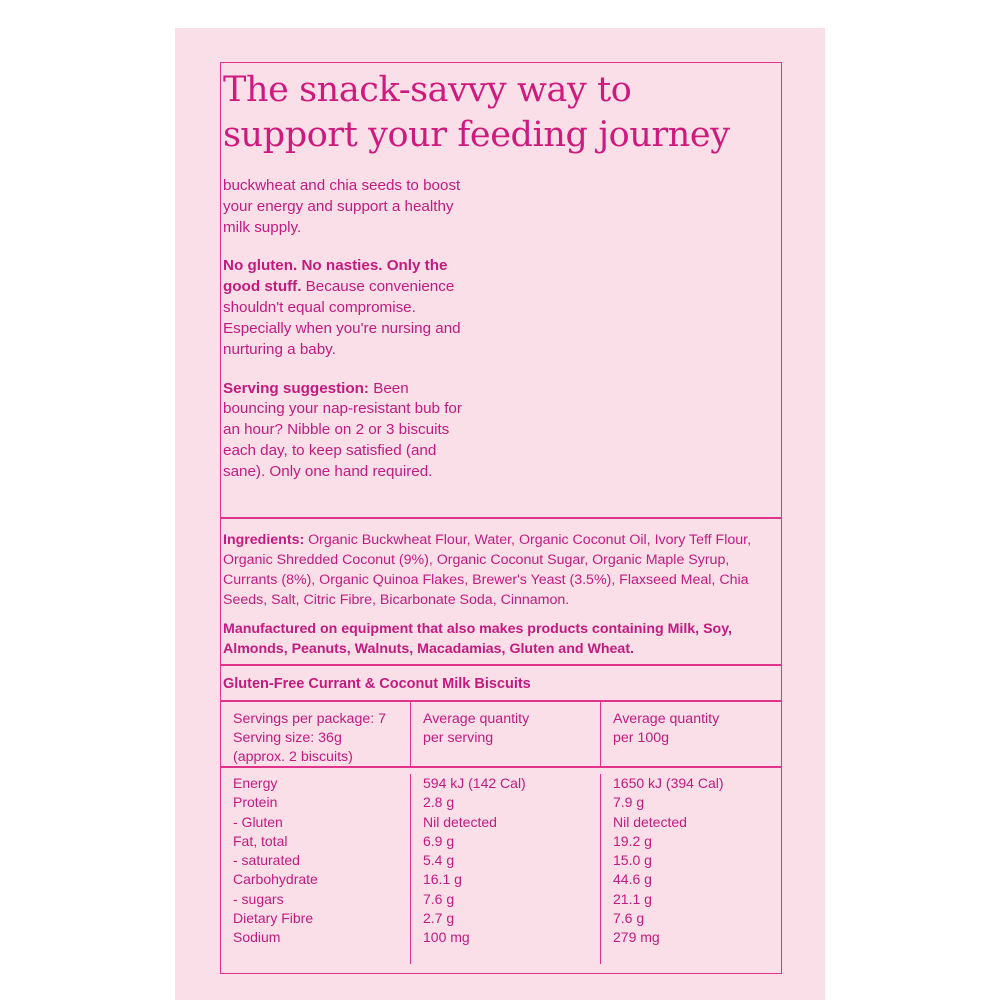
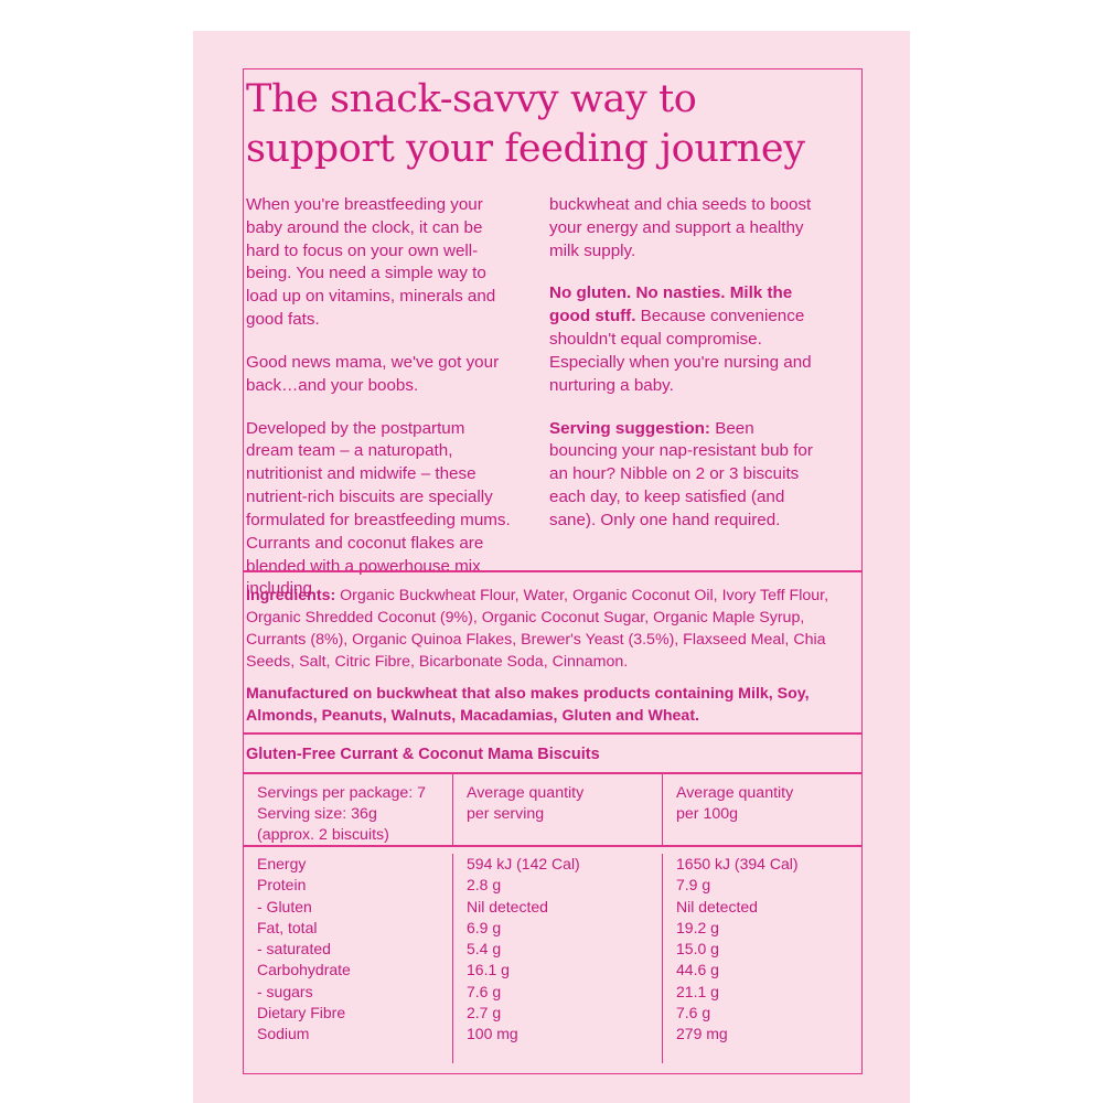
  The snack-savvy way to
  support your feeding journey
+ When you're breastfeeding your baby around the clock, it can be hard to focus on your own well-being. You need a simple way to load up on vitamins, minerals and good fats.
+ Good news mama, we've got your back…and your boobs.
+ Developed by the postpartum dream team – a naturopath, nutritionist and midwife – these nutrient-rich biscuits are specially formulated for breastfeeding mums. Currants and coconut flakes are blended with a powerhouse mix including
  buckwheat and chia seeds to boost your energy and support a healthy milk supply.
- No gluten. No nasties. Only the good stuff. Because convenience shouldn't equal compromise. Especially when you're nursing and nurturing a baby.
+ No gluten. No nasties. Milk the good stuff. Because convenience shouldn't equal compromise. Especially when you're nursing and nurturing a baby.
  Serving suggestion: Been bouncing your nap-resistant bub for an hour? Nibble on 2 or 3 biscuits each day, to keep satisfied (and sane). Only one hand required.
  Ingredients: Organic Buckwheat Flour, Water, Organic Coconut Oil, Ivory Teff Flour, Organic Shredded Coconut (9%), Organic Coconut Sugar, Organic Maple Syrup, Currants (8%), Organic Quinoa Flakes, Brewer's Yeast (3.5%), Flaxseed Meal, Chia Seeds, Salt, Citric Fibre, Bicarbonate Soda, Cinnamon.
- Manufactured on equipment that also makes products containing Milk, Soy, Almonds, Peanuts, Walnuts, Macadamias, Gluten and Wheat.
+ Manufactured on buckwheat that also makes products containing Milk, Soy, Almonds, Peanuts, Walnuts, Macadamias, Gluten and Wheat.
- Gluten-Free Currant & Coconut Milk Biscuits
+ Gluten-Free Currant & Coconut Mama Biscuits
  Servings per package: 7
  Serving size: 36g
  (approx. 2 biscuits)
  Average quantity
  per serving
  Average quantity
  per 100g
  Energy
  Protein
  - Gluten
  Fat, total
  - saturated
  Carbohydrate
  - sugars
  Dietary Fibre
  Sodium
  594 kJ (142 Cal)
  2.8 g
  Nil detected
  6.9 g
  5.4 g
  16.1 g
  7.6 g
  2.7 g
  100 mg
  1650 kJ (394 Cal)
  7.9 g
  Nil detected
  19.2 g
  15.0 g
  44.6 g
  21.1 g
  7.6 g
  279 mg
